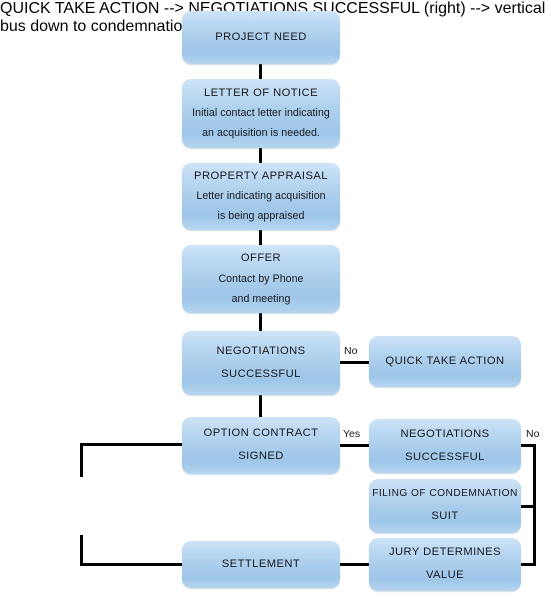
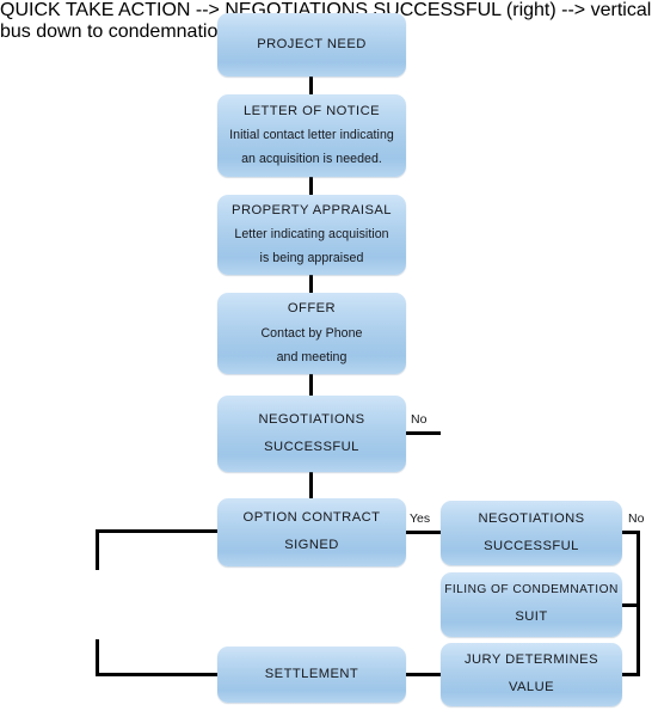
  QUICK TAKE ACTION --> NEGOTIATIONS SUCCESSFUL (right) --> vertical bus down to condemnation / jury -->
  PROJECT NEED
  LETTER OF NOTICE
  Initial contact letter indicating
  an acquisition is needed.
  PROPERTY APPRAISAL
  Letter indicating acquisition
  is being appraised
  OFFER
  Contact by Phone
  and meeting
  NEGOTIATIONS
  SUCCESSFUL
  OPTION CONTRACT
  SIGNED
- QUICK TAKE ACTION
  NEGOTIATIONS
  SUCCESSFUL
  FILING OF CONDEMNATION
  SUIT
  JURY DETERMINES
  VALUE
  SETTLEMENT
  No
  Yes
  No
